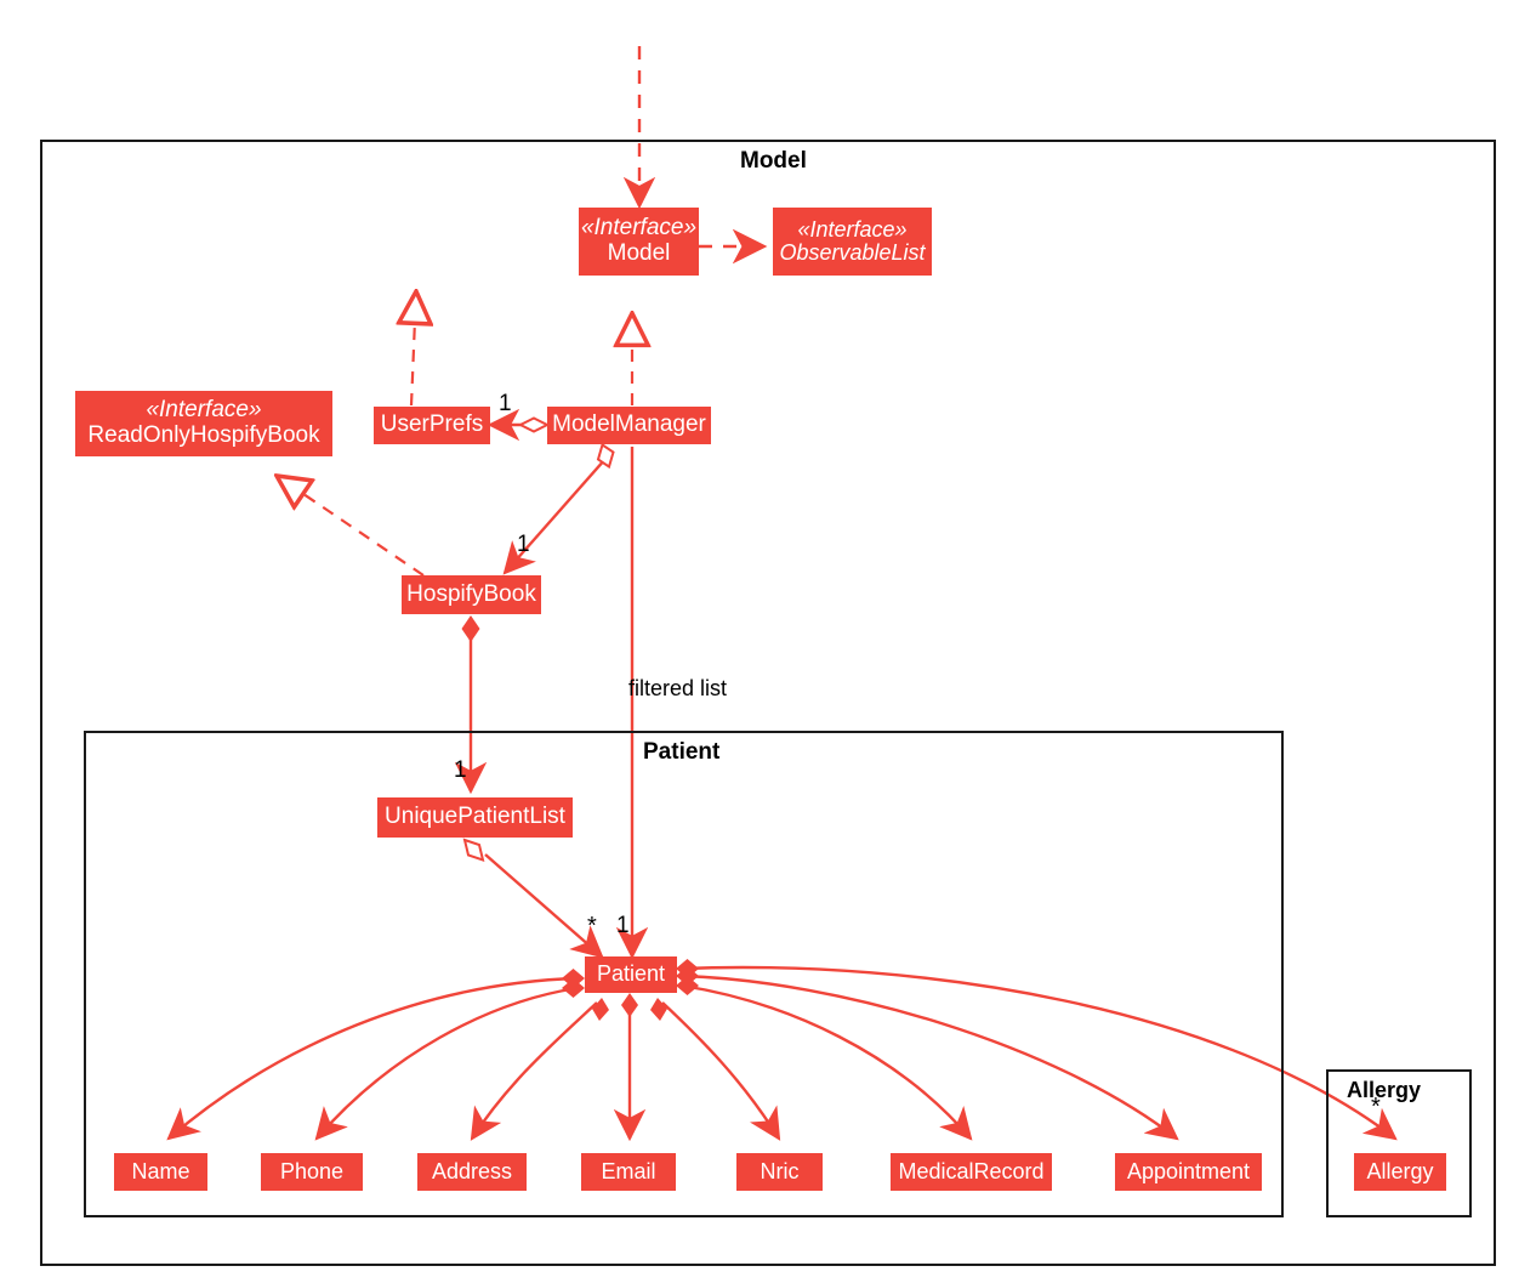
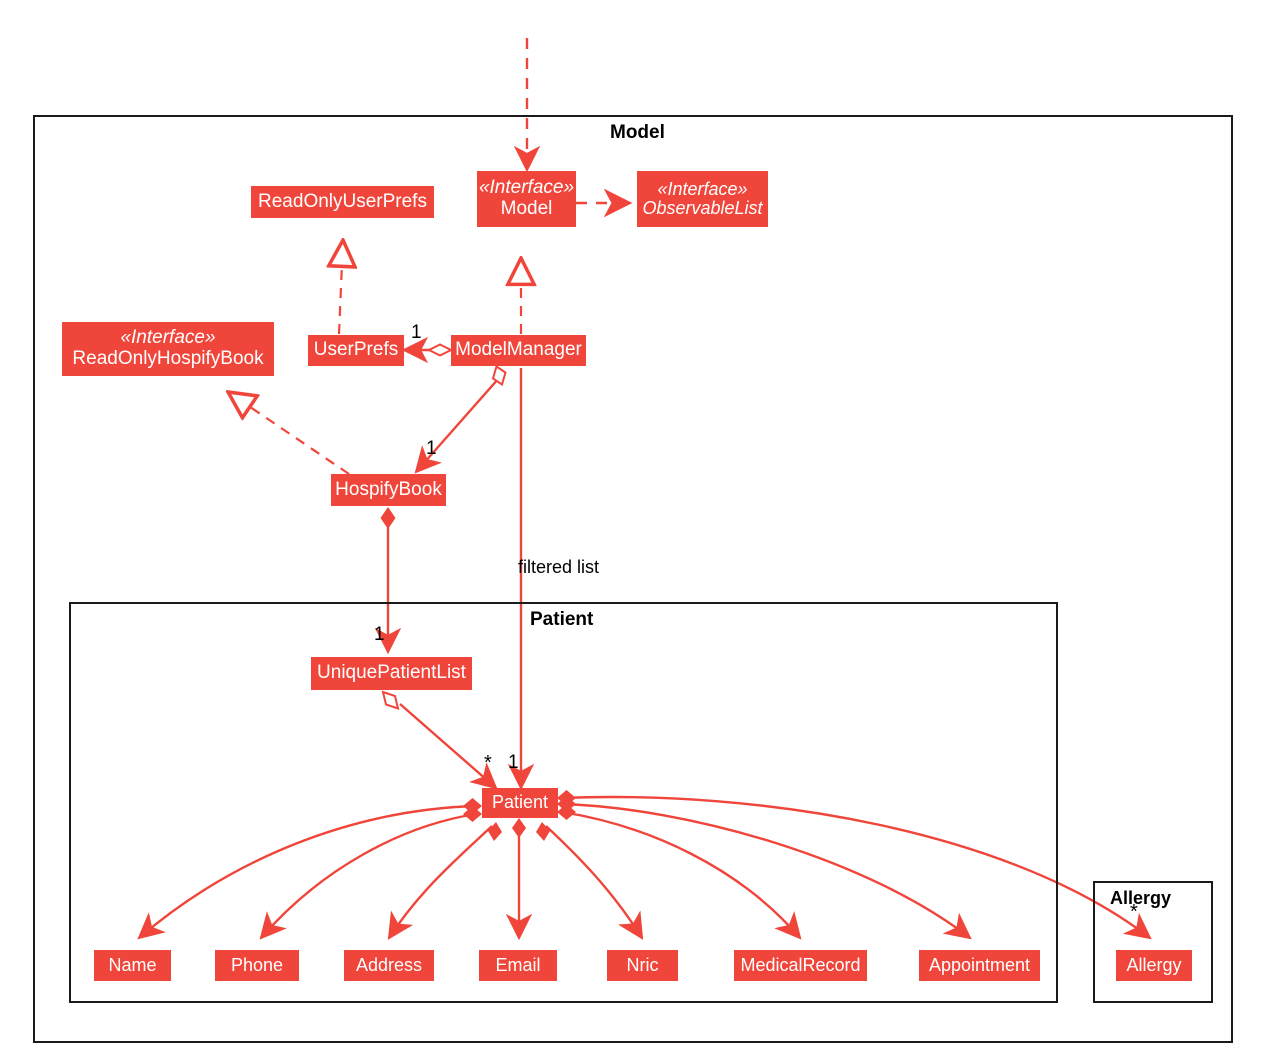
  Model
  Patient
  Allergy
+ ReadOnlyUserPrefs
  «Interface»
  Model
  «Interface»
  ObservableList
  «Interface»
  ReadOnlyHospifyBook
  UserPrefs
  ModelManager
  HospifyBook
  UniquePatientList
  Patient
  Name
  Phone
  Address
  Email
  Nric
  MedicalRecord
  Appointment
  Allergy
  1
  1
  1
  *
  1
  filtered list
  *
